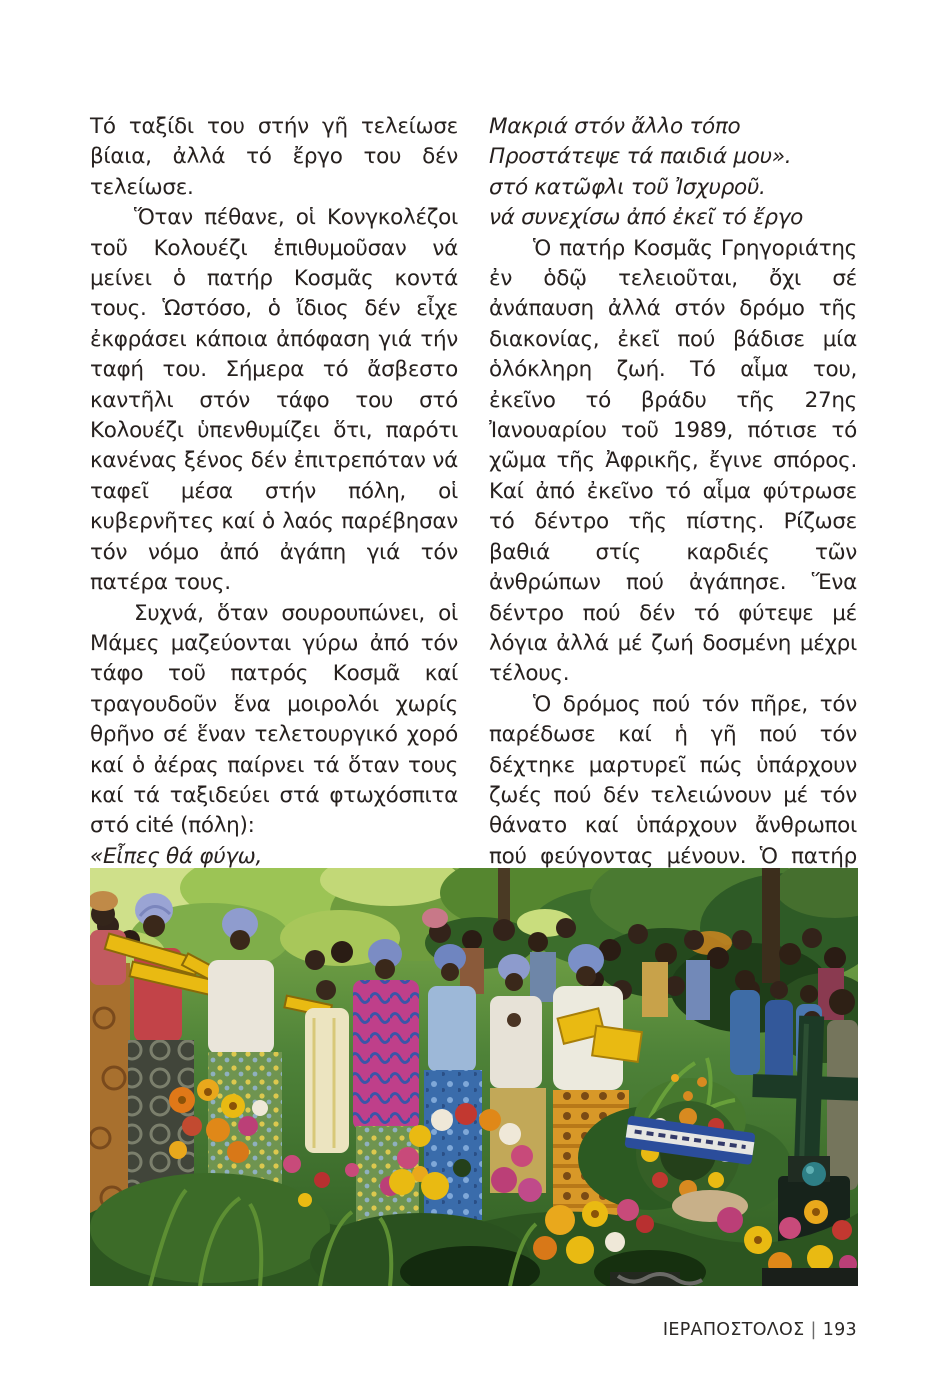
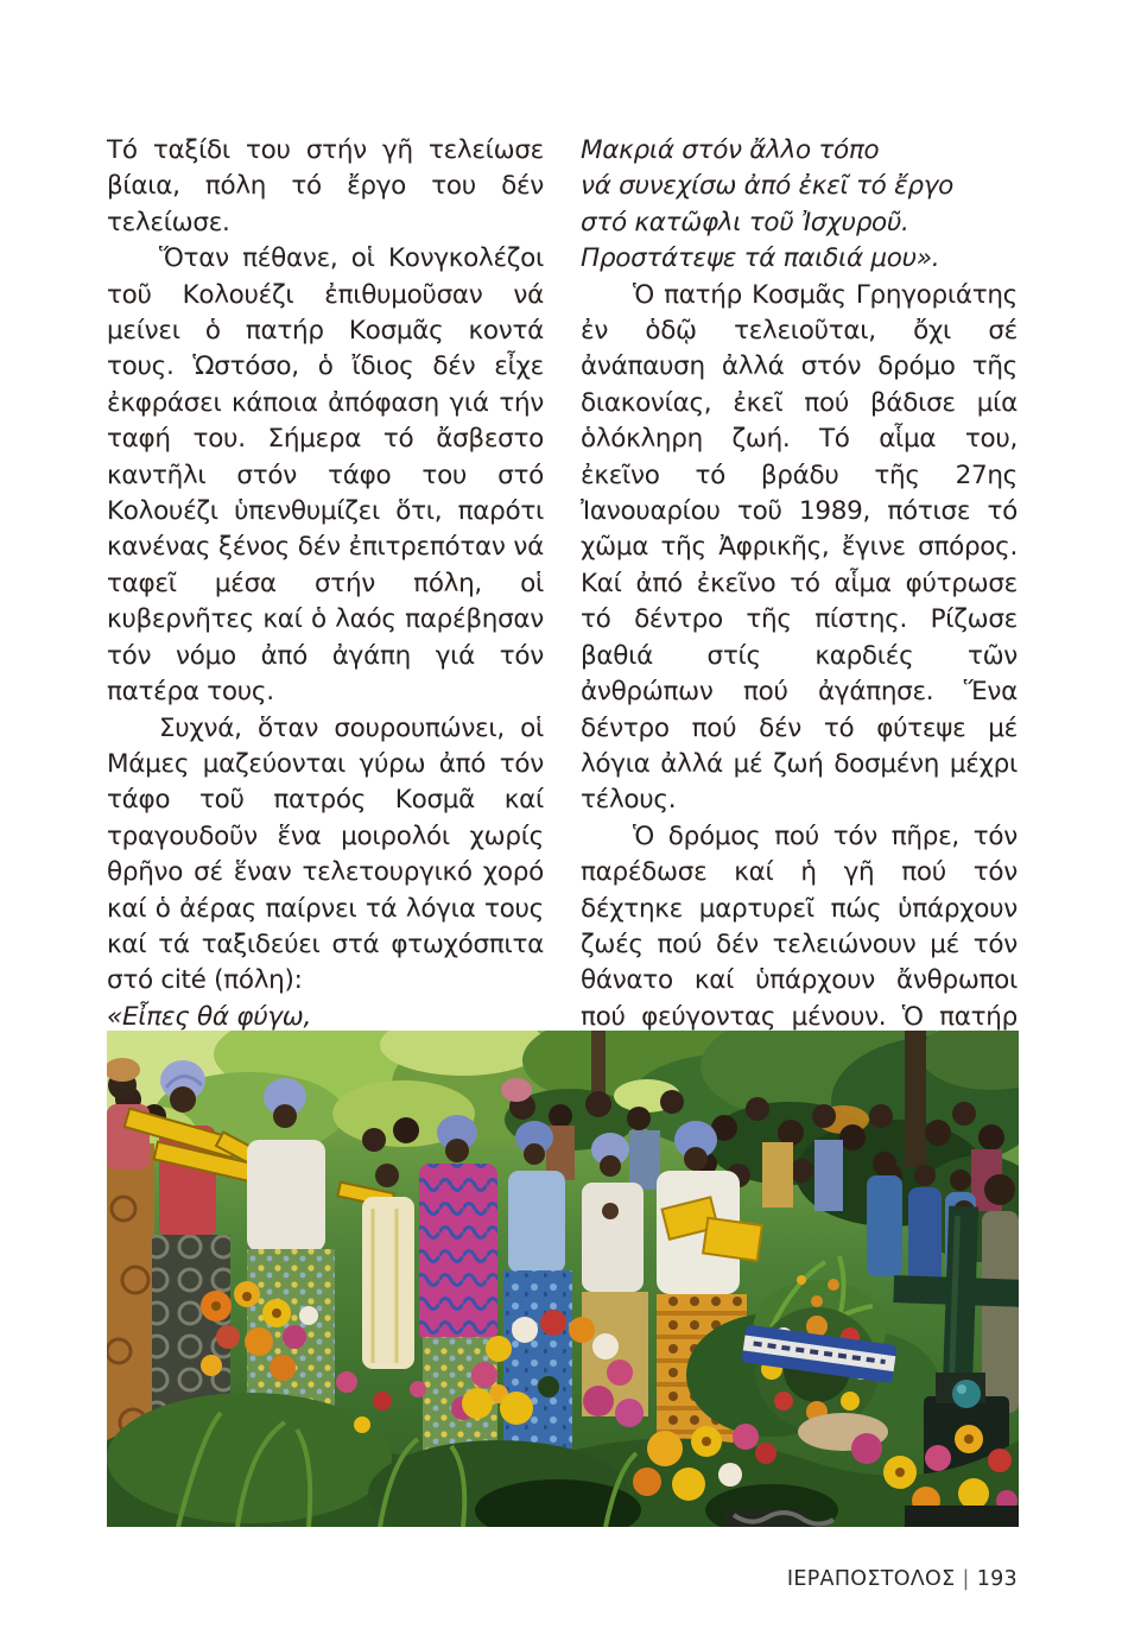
- Τό ταξίδι του στήν γῆ τελείωσε βίαια, ἀλλά τό ἔργο του δέν τελείωσε.
+ Τό ταξίδι του στήν γῆ τελείωσε βίαια, πόλη τό ἔργο του δέν τελείωσε.
  Ὅταν πέθανε, οἱ Κονγκολέζοι τοῦ Κολουέζι ἐπιθυμοῦσαν νά μείνει ὁ πατήρ Κοσμᾶς κοντά τους. Ὡστόσο, ὁ ἴδιος δέν εἶχε ἐκφράσει κάποια ἀπόφαση γιά τήν ταφή του. Σήμερα τό ἄσβεστο καντῆλι στόν τάφο του στό Κολουέζι ὑπενθυμίζει ὅτι, παρότι κανένας ξένος δέν ἐπιτρεπόταν νά ταφεῖ μέσα στήν πόλη, οἱ κυβερνῆτες καί ὁ λαός παρέβησαν τόν νόμο ἀπό ἀγάπη γιά τόν πατέρα τους.
- Συχνά, ὅταν σουρουπώνει, οἱ Μάμες μαζεύονται γύρω ἀπό τόν τάφο τοῦ πατρός Κοσμᾶ καί τραγουδοῦν ἕνα μοιρολόι χωρίς θρῆνο σέ ἕναν τελετουργικό χορό καί ὁ ἀέρας παίρνει τά ὅταν τους καί τά ταξιδεύει στά φτωχόσπιτα στό cité (πόλη):
+ Συχνά, ὅταν σουρουπώνει, οἱ Μάμες μαζεύονται γύρω ἀπό τόν τάφο τοῦ πατρός Κοσμᾶ καί τραγουδοῦν ἕνα μοιρολόι χωρίς θρῆνο σέ ἕναν τελετουργικό χορό καί ὁ ἀέρας παίρνει τά λόγια τους καί τά ταξιδεύει στά φτωχόσπιτα στό cité (πόλη):
  «Εἶπες θά φύγω,
  Μακριά στόν ἄλλο τόπο
- Προστάτεψε τά παιδιά μου».
+ νά συνεχίσω ἀπό ἐκεῖ τό ἔργο
  στό κατῶφλι τοῦ Ἰσχυροῦ.
- νά συνεχίσω ἀπό ἐκεῖ τό ἔργο
+ Προστάτεψε τά παιδιά μου».
  Ὁ πατήρ Κοσμᾶς Γρηγοριάτης ἐν ὁδῷ τελειοῦται, ὄχι σέ ἀνάπαυση ἀλλά στόν δρόμο τῆς διακονίας, ἐκεῖ πού βάδισε μία ὁλόκληρη ζωή. Τό αἷμα του, ἐκεῖνο τό βράδυ τῆς 27ης Ἰανουαρίου τοῦ 1989, πότισε τό χῶμα τῆς Ἀφρικῆς, ἔγινε σπόρος. Καί ἀπό ἐκεῖνο τό αἷμα φύτρωσε τό δέντρο τῆς πίστης. Ρίζωσε βαθιά στίς καρδιές τῶν ἀνθρώπων πού ἀγάπησε. Ἕνα δέντρο πού δέν τό φύτεψε μέ λόγια ἀλλά μέ ζωή δοσμένη μέχρι τέλους.
  Ὁ δρόμος πού τόν πῆρε, τόν παρέδωσε καί ἡ γῆ πού τόν δέχτηκε μαρτυρεῖ πώς ὑπάρχουν ζωές πού δέν τελειώνουν μέ τόν θάνατο καί ὑπάρχουν ἄνθρωποι πού φεύγοντας μένουν. Ὁ πατήρ
  ΙΕΡΑΠΟΣΤΟΛΟΣ | 193
